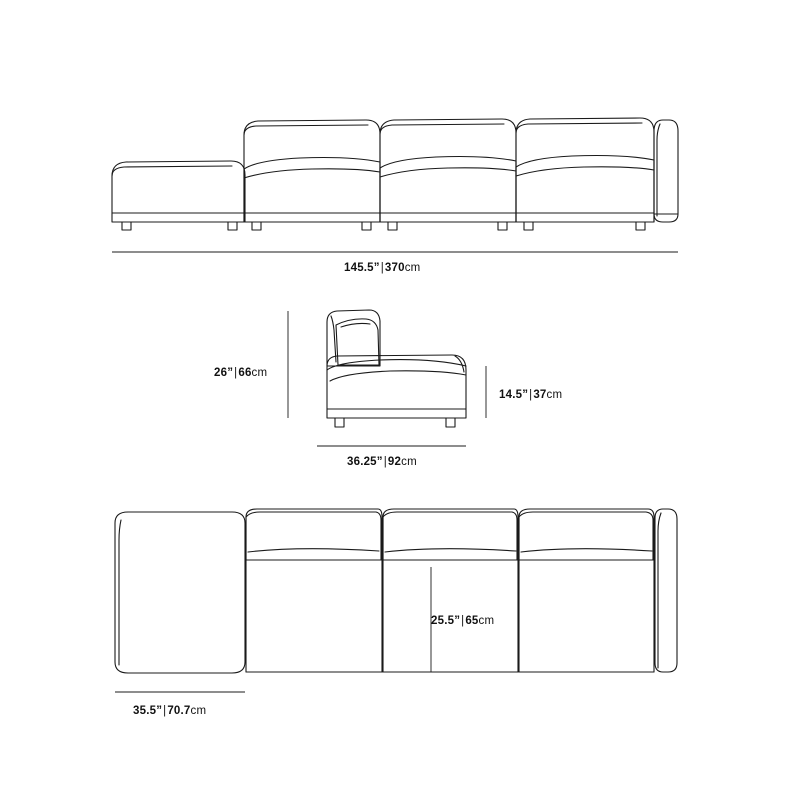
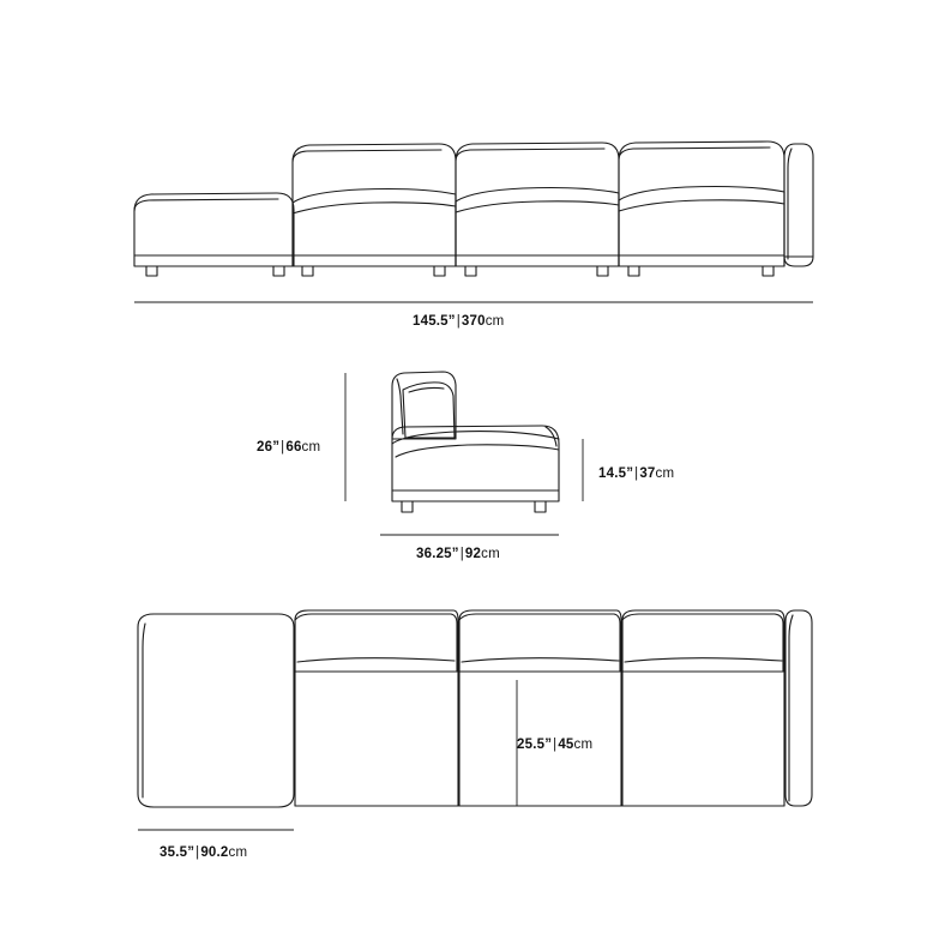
  145.5”|370cm
  26”|66cm
  14.5”|37cm
  36.25”|92cm
- 25.5”|65cm
+ 25.5”|45cm
- 35.5”|70.7cm
+ 35.5”|90.2cm
